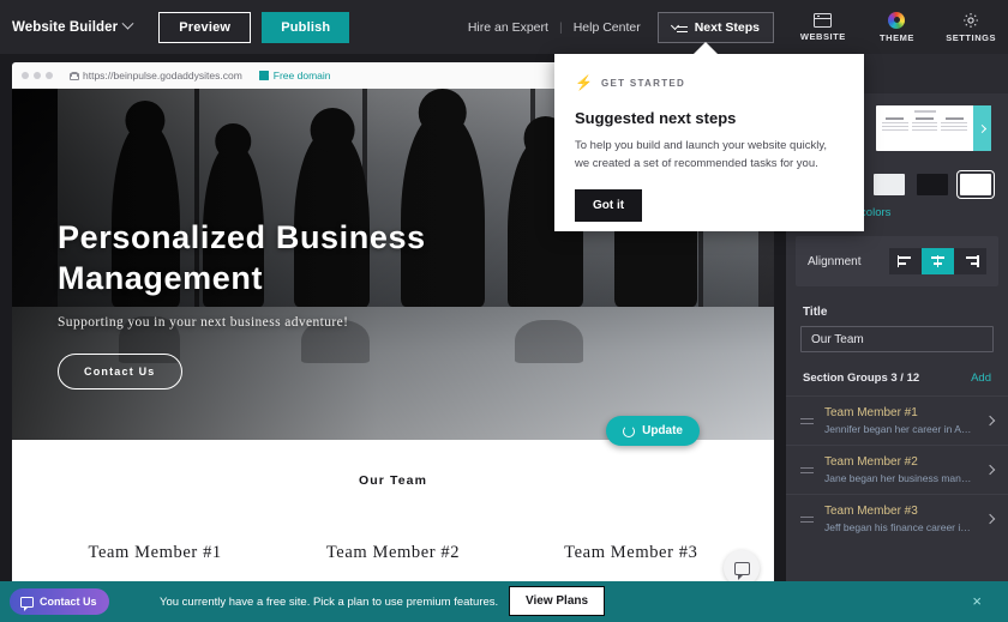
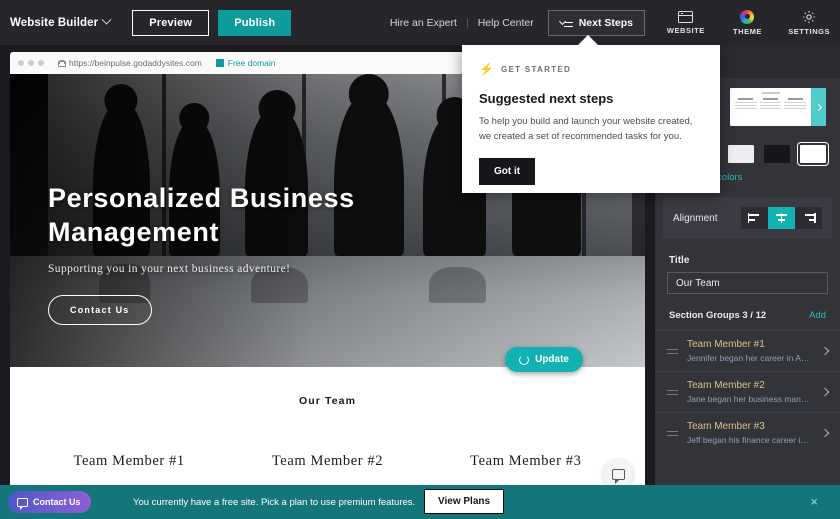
  Website Builder
  Preview
  Publish
  Hire an Expert
  |
  Help Center
  Next Steps
  WEBSITE
  THEME
  SETTINGS
  https://beinpulse.godaddysites.com
  Free domain
  Personalized Business Management
  Supporting you in your next business adventure!
  Contact Us
  Our Team
  Team Member #1
  Team Member #2
  Team Member #3
  Update
  Alignment
  Title
  Our Team
  Section Groups 3 / 12
  Add
  Team Member #1
  Jennifer began her career in April
  Team Member #2
  Jane began her business manage
  Team Member #3
  Jeff began his finance career in A
  ⚡
  GET STARTED
  Suggested next steps
- To help you build and launch your website quickly, we created a set of recommended tasks for you.
+ To help you build and launch your website created, we created a set of recommended tasks for you.
  Got it
  You currently have a free site. Pick a plan to use premium features.
  View Plans
  ×
  Contact Us
